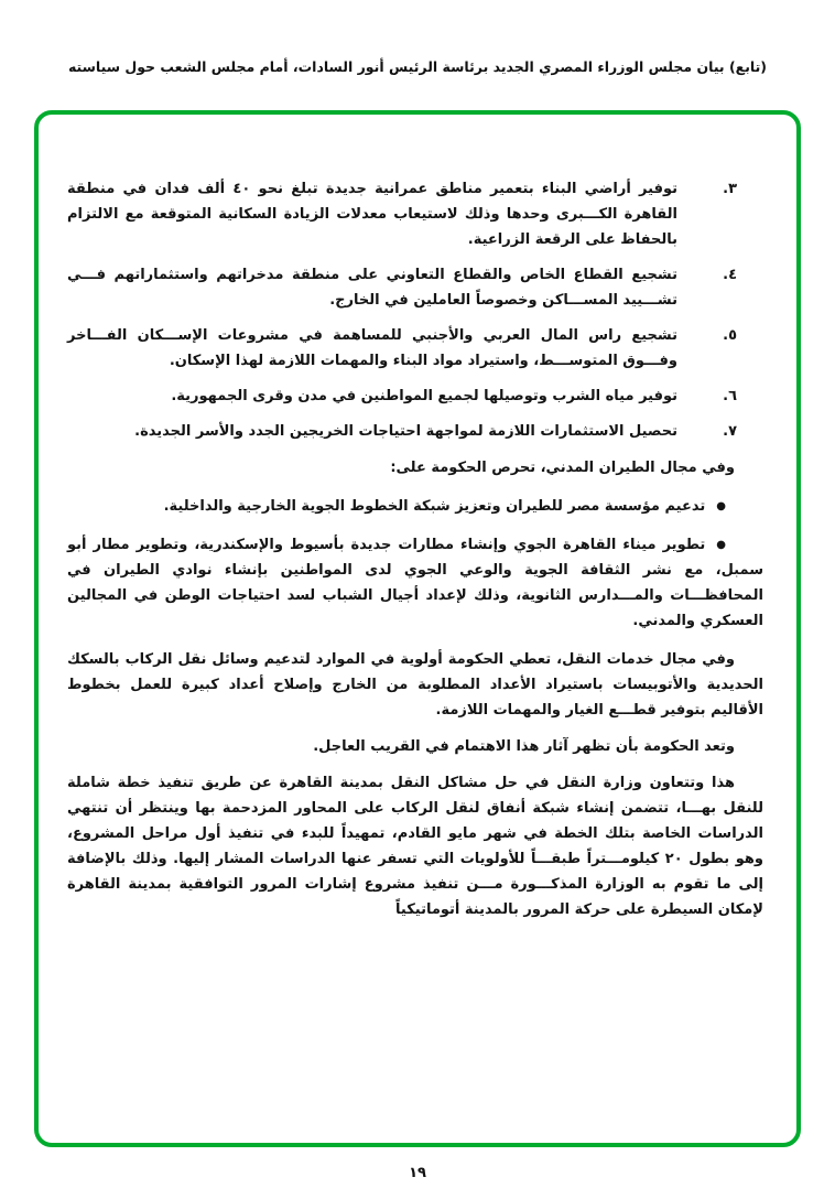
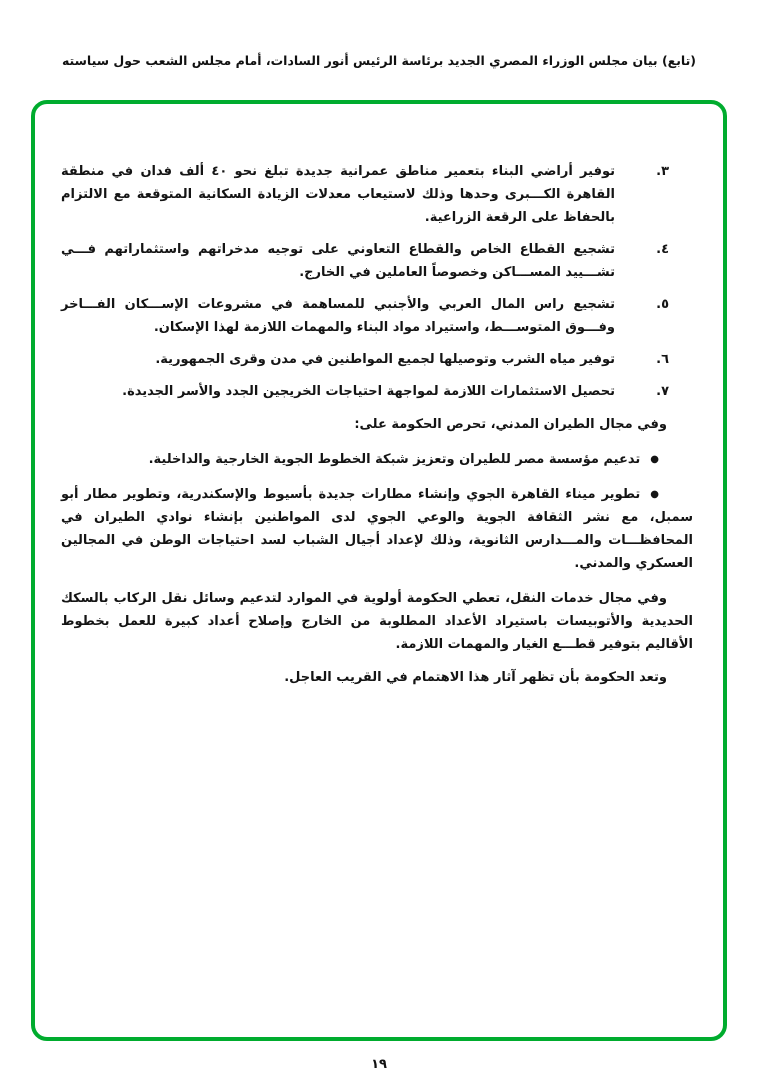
  (تابع) بيان مجلس الوزراء المصري الجديد برئاسة الرئيس أنور السادات، أمام مجلس الشعب حول سياسته
  ٣.
  توفير أراضي البناء بتعمير مناطق عمرانية جديدة تبلغ نحو ٤٠ ألف فدان في منطقة القاهرة الكـــبرى وحدها وذلك لاستيعاب معدلات الزيادة السكانية المتوقعة مع الالتزام بالحفاظ على الرقعة الزراعية.
  ٤.
- تشجيع القطاع الخاص والقطاع التعاوني على منطقة مدخراتهم واستثماراتهم فـــي تشـــييد المســـاكن وخصوصاً العاملين في الخارج.
+ تشجيع القطاع الخاص والقطاع التعاوني على توجيه مدخراتهم واستثماراتهم فـــي تشـــييد المســـاكن وخصوصاً العاملين في الخارج.
  ٥.
  تشجيع راس المال العربي والأجنبي للمساهمة في مشروعات الإســـكان الفـــاخر وفـــوق المتوســـط، واستيراد مواد البناء والمهمات اللازمة لهذا الإسكان.
  ٦.
  توفير مياه الشرب وتوصيلها لجميع المواطنين في مدن وقرى الجمهورية.
  ٧.
  تحصيل الاستثمارات اللازمة لمواجهة احتياجات الخريجين الجدد والأسر الجديدة.
  وفي مجال الطيران المدني، تحرص الحكومة على:
  ●تدعيم مؤسسة مصر للطيران وتعزيز شبكة الخطوط الجوية الخارجية والداخلية.
  ●تطوير ميناء القاهرة الجوي وإنشاء مطارات جديدة بأسيوط والإسكندرية، وتطوير مطار أبو سمبل، مع نشر الثقافة الجوية والوعي الجوي لدى المواطنين بإنشاء نوادي الطيران في المحافظـــات والمـــدارس الثانوية، وذلك لإعداد أجيال الشباب لسد احتياجات الوطن في المجالين العسكري والمدني.
  وفي مجال خدمات النقل، تعطي الحكومة أولوية في الموارد لتدعيم وسائل نقل الركاب بالسكك الحديدية والأتوبيسات باستيراد الأعداد المطلوبة من الخارج وإصلاح أعداد كبيرة للعمل بخطوط الأقاليم بتوفير قطـــع الغيار والمهمات اللازمة.
  وتعد الحكومة بأن تظهر آثار هذا الاهتمام في القريب العاجل.
- هذا وتتعاون وزارة النقل في حل مشاكل النقل بمدينة القاهرة عن طريق تنفيذ خطة شاملة للنقل بهـــا، تتضمن إنشاء شبكة أنفاق لنقل الركاب على المحاور المزدحمة بها وينتظر أن تنتهي الدراسات الخاصة بتلك الخطة في شهر مايو القادم، تمهيداً للبدء في تنفيذ أول مراحل المشروع، وهو بطول ٢٠ كيلومـــتراً طبقـــاً للأولويات التي تسفر عنها الدراسات المشار إليها. وذلك بالإضافة إلى ما تقوم به الوزارة المذكـــورة مـــن تنفيذ مشروع إشارات المرور التوافقية بمدينة القاهرة لإمكان السيطرة على حركة المرور بالمدينة أتوماتيكياً
  ١٩
